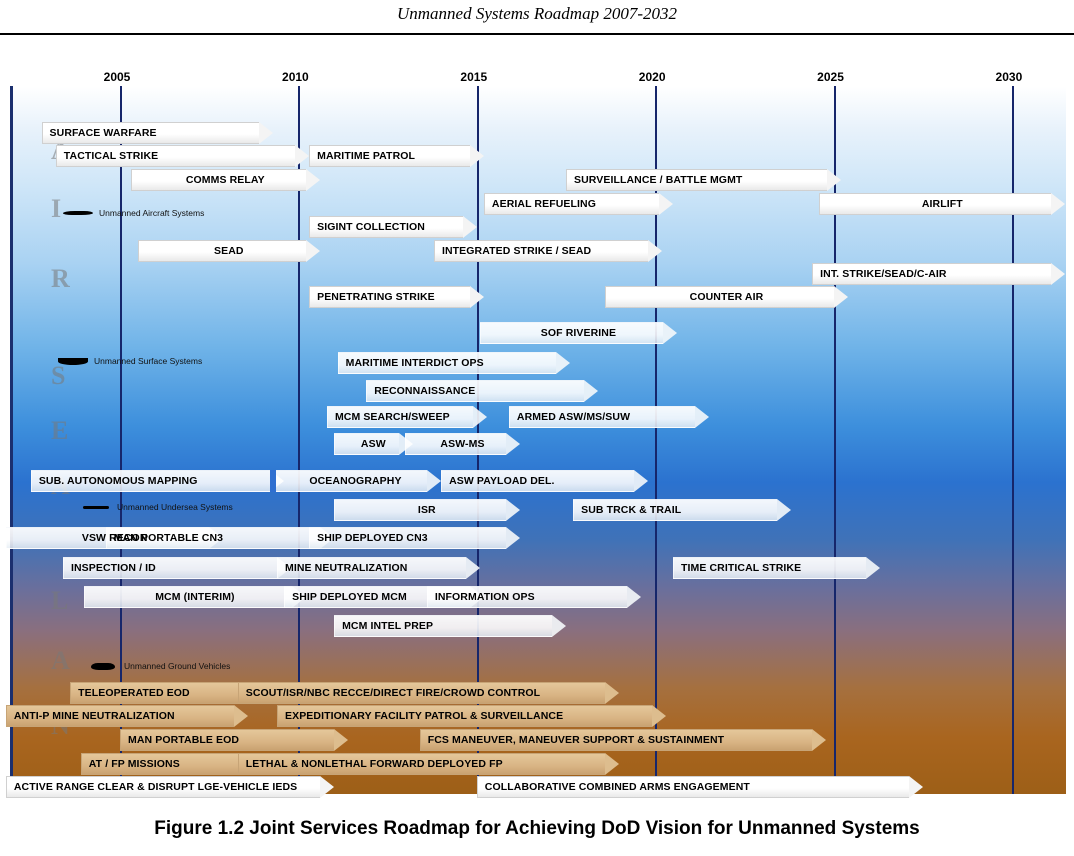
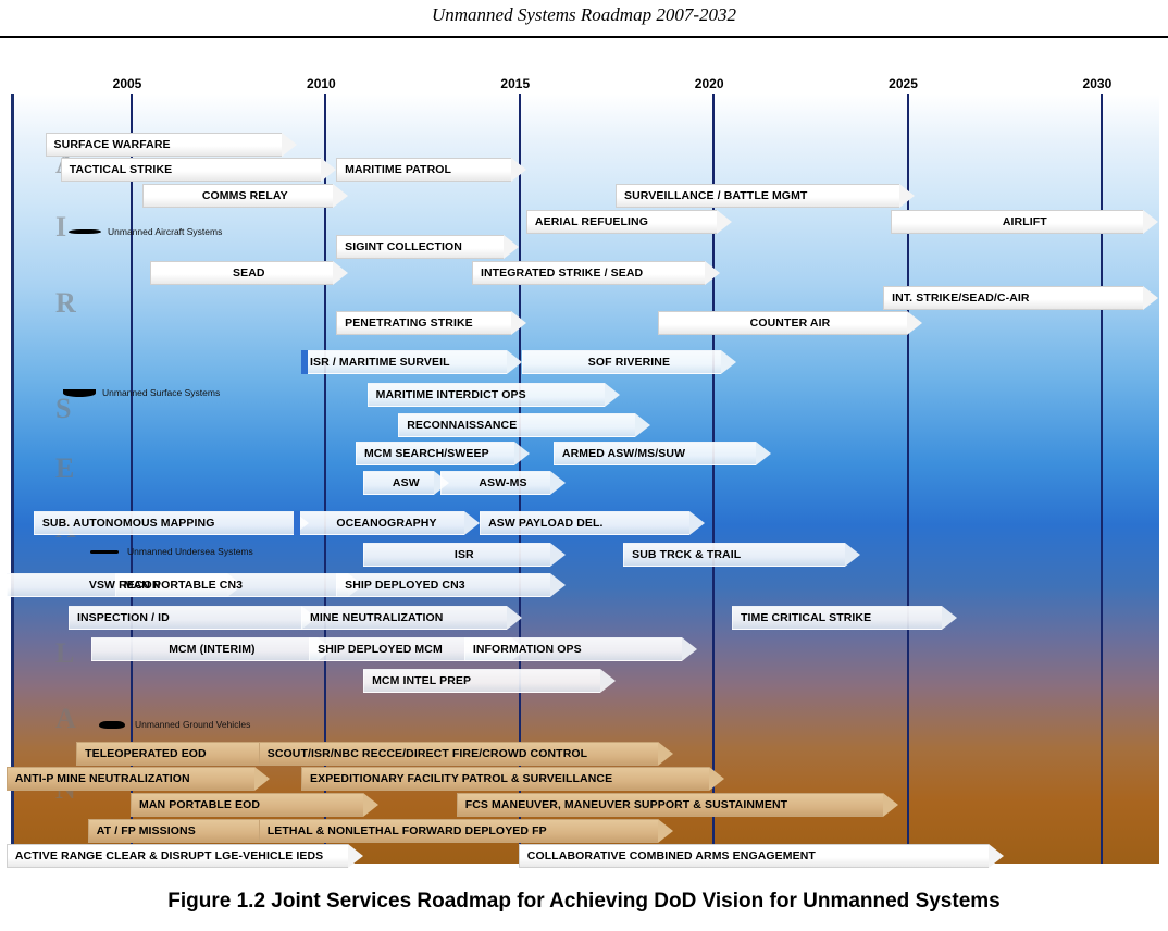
  Unmanned Systems Roadmap 2007-2032
  2005
  2010
  2015
  2020
  2025
  2030
  I
  R
  S
  E
  L
  A
  Unmanned Aircraft Systems
  Unmanned Surface Systems
  Unmanned Undersea Systems
  Unmanned Ground Vehicles
  SURFACE WARFARE
  TACTICAL STRIKE
  MARITIME PATROL
  SURVEILLANCE / BATTLE MGMT
  COMMS RELAY
  AERIAL REFUELING
  AIRLIFT
  SIGINT COLLECTION
  SEAD
  INTEGRATED STRIKE / SEAD
  INT. STRIKE/SEAD/C-AIR
  PENETRATING STRIKE
  COUNTER AIR
+ ISR / MARITIME SURVEIL
  SOF RIVERINE
  MARITIME INTERDICT OPS
  RECONNAISSANCE
  MCM SEARCH/SWEEP
  ARMED ASW/MS/SUW
  ASW
  ASW-MS
  SUB. AUTONOMOUS MAPPING
  OCEANOGRAPHY
  ASW PAYLOAD DEL.
  ISR
  SUB TRCK & TRAIL
  VSW RECON
  MAN PORTABLE CN3
  SHIP DEPLOYED CN3
  INSPECTION / ID
  MINE NEUTRALIZATION
  TIME CRITICAL STRIKE
  MCM (INTERIM)
  SHIP DEPLOYED MCM
  INFORMATION OPS
  MCM INTEL PREP
  TELEOPERATED EOD
  SCOUT/ISR/NBC RECCE/DIRECT FIRE/CROWD CONTROL
  ANTI-P MINE NEUTRALIZATION
  EXPEDITIONARY FACILITY PATROL & SURVEILLANCE
  MAN PORTABLE EOD
  FCS MANEUVER, MANEUVER SUPPORT & SUSTAINMENT
  AT / FP MISSIONS
  LETHAL & NONLETHAL FORWARD DEPLOYED FP
  ACTIVE RANGE CLEAR & DISRUPT LGE-VEHICLE IEDS
  COLLABORATIVE COMBINED ARMS ENGAGEMENT
  Figure 1.2 Joint Services Roadmap for Achieving DoD Vision for Unmanned Systems
